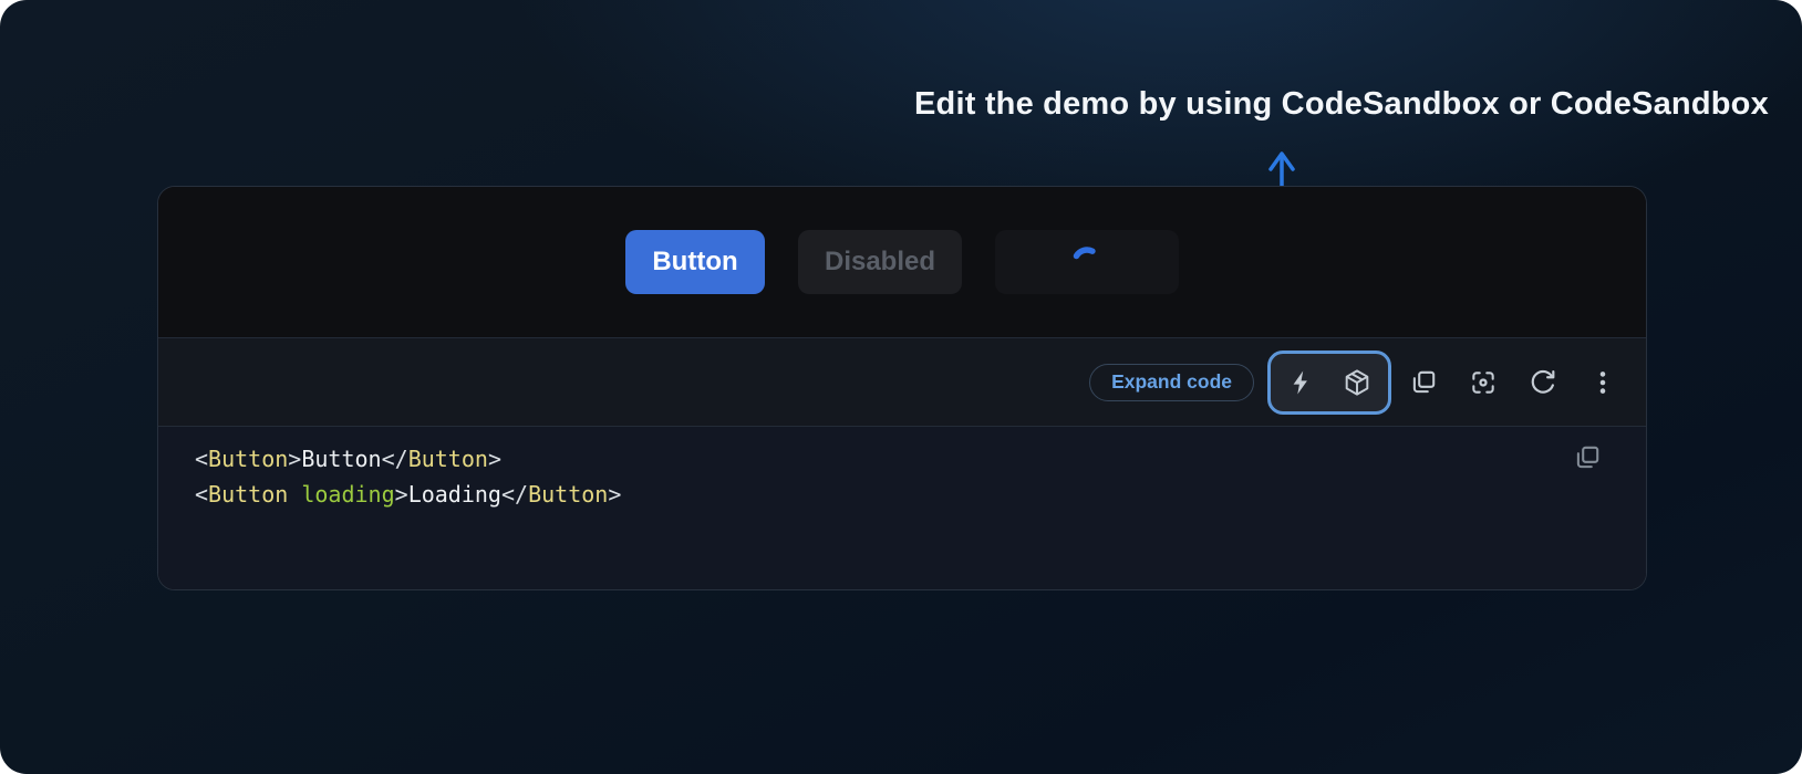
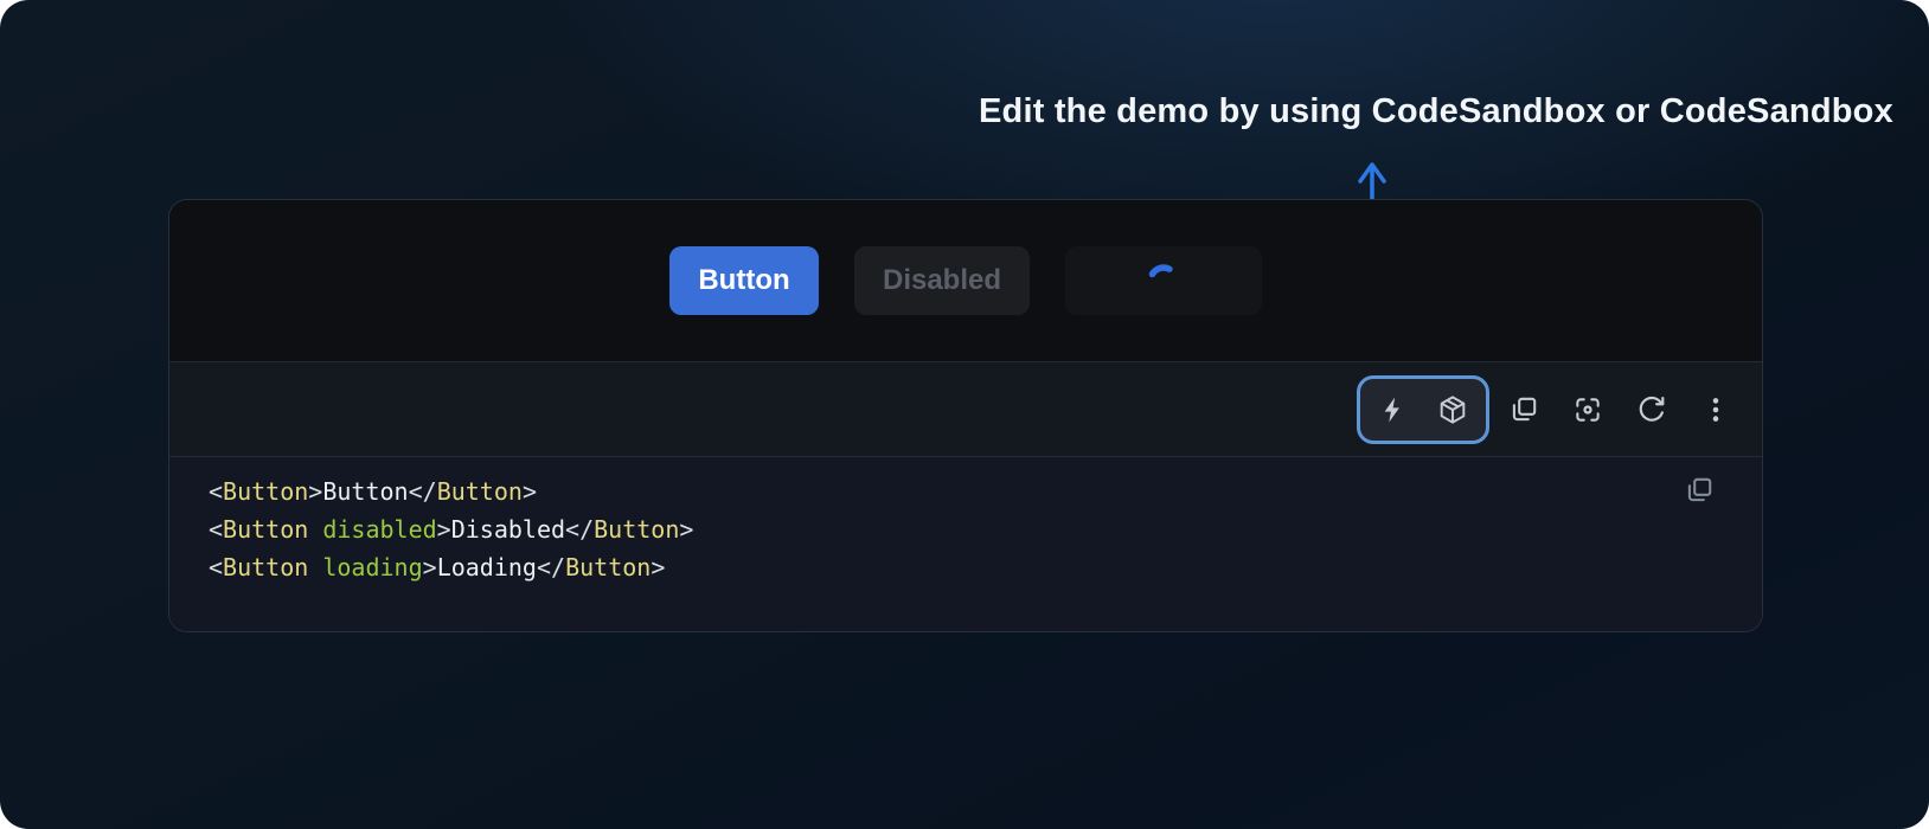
  Edit the demo by using CodeSandbox or CodeSandbox
  Button
  Disabled
- Expand code
  <Button>Button</Button>
+ <Button disabled>Disabled</Button>
  <Button loading>Loading</Button>
